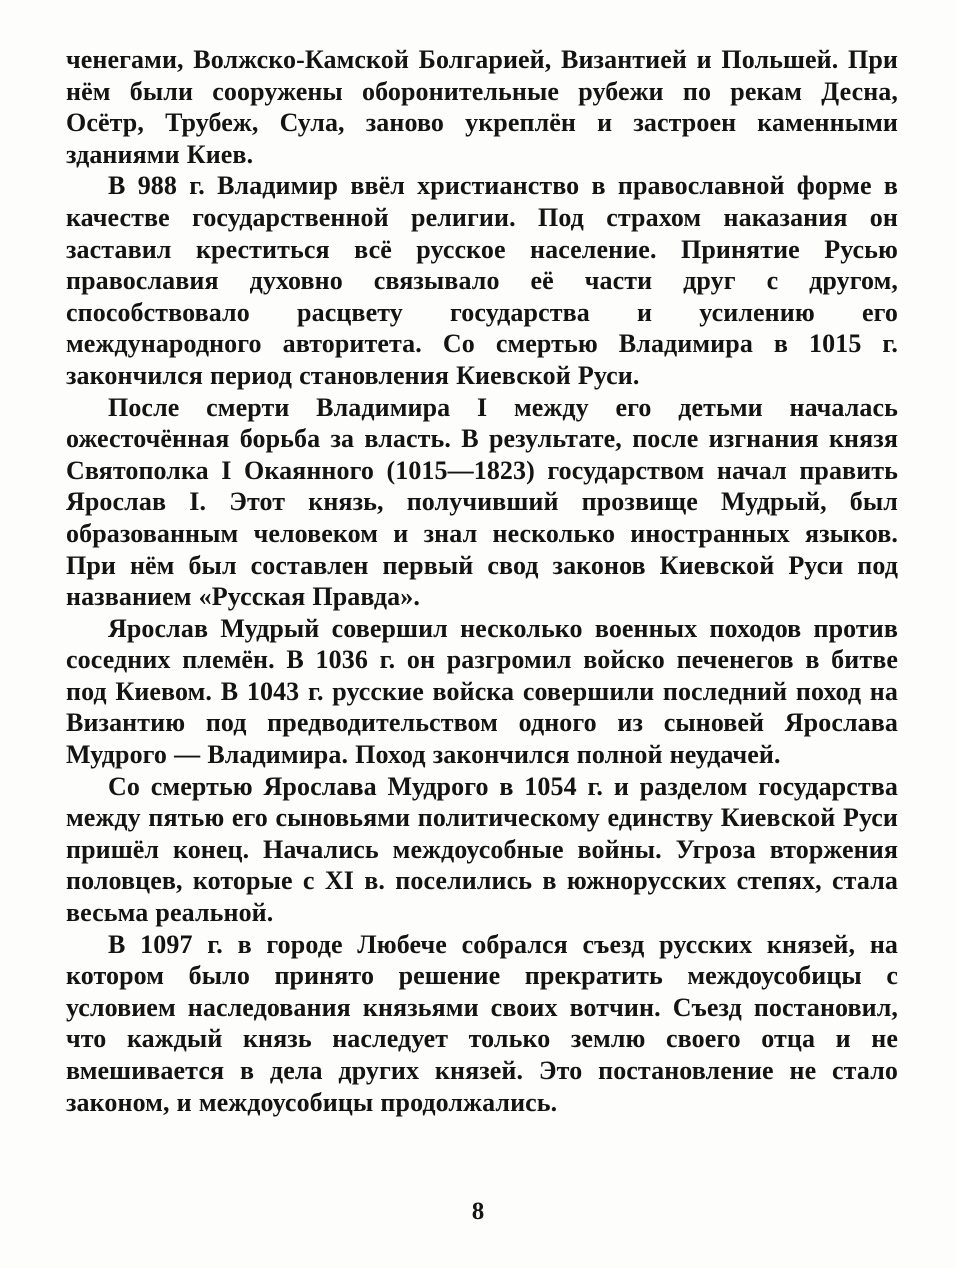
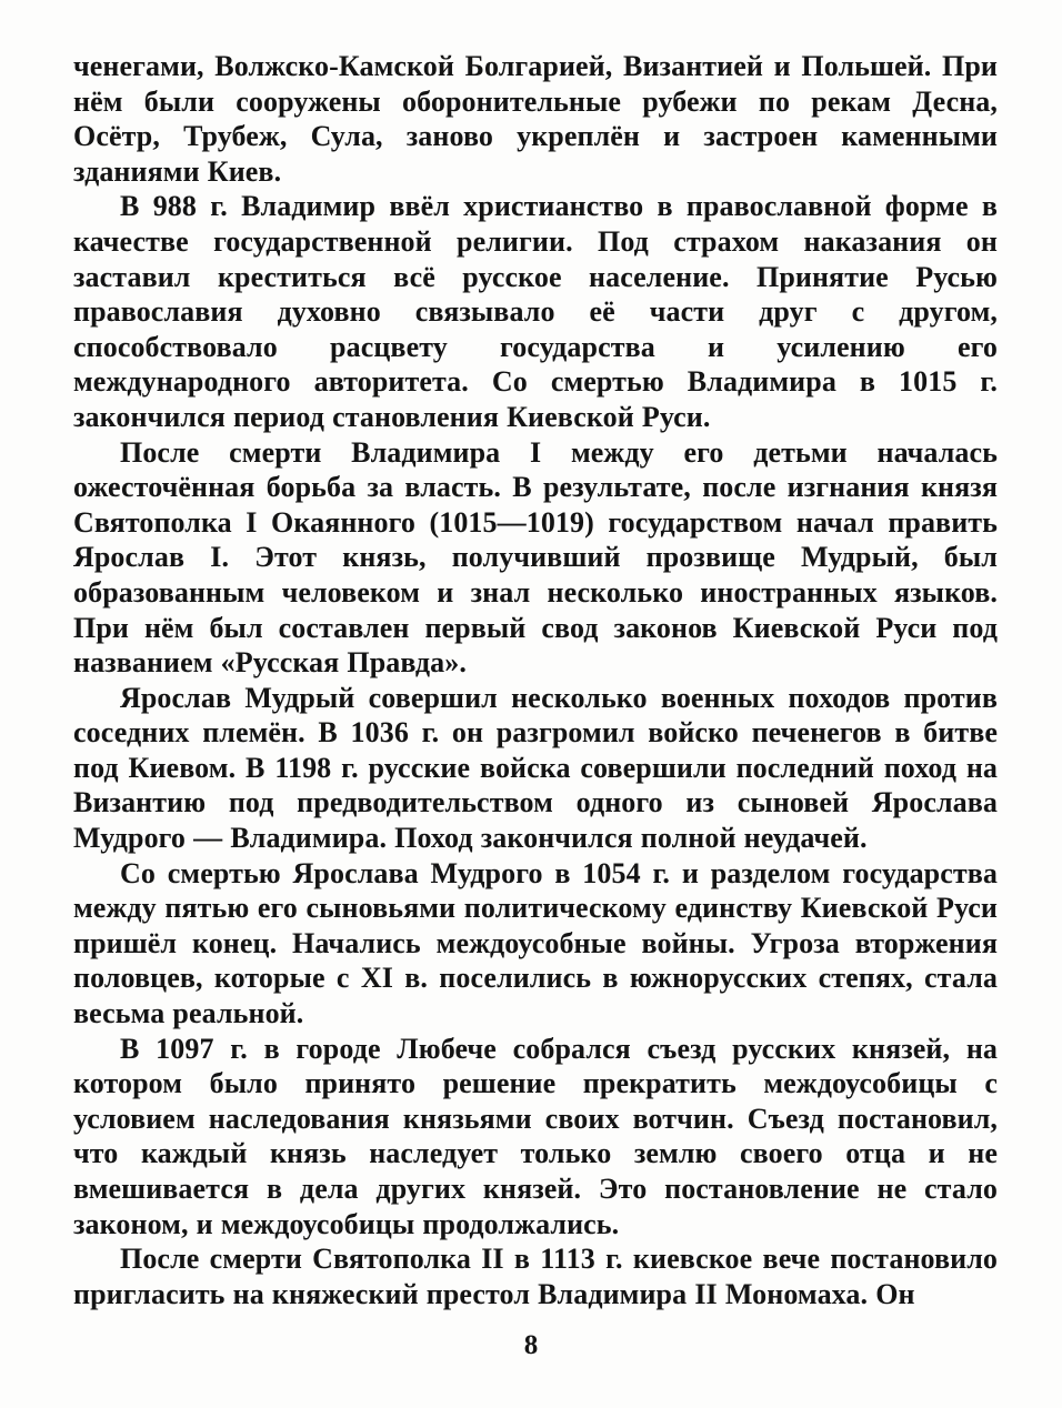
  ченегами, Волжско-Камской Болгарией, Византией и Польшей. При нём были сооружены оборонительные рубежи по рекам Десна, Осётр, Трубеж, Сула, заново укреплён и застроен каменными зданиями Киев.
  В 988 г. Владимир ввёл христианство в православной форме в качестве государственной религии. Под страхом наказания он заставил креститься всё русское население. Принятие Русью православия духовно связывало её части друг с другом, способствовало расцвету государства и усилению его международного авторитета. Со смертью Владимира в 1015 г. закончился период становления Киевской Руси.
- После смерти Владимира I между его детьми началась ожесточённая борьба за власть. В результате, после изгнания князя Святополка I Окаянного (1015—1823) государством начал править Ярослав I. Этот князь, получивший прозвище Мудрый, был образованным человеком и знал несколько иностранных языков. При нём был составлен первый свод законов Киевской Руси под названием «Русская Правда».
+ После смерти Владимира I между его детьми началась ожесточённая борьба за власть. В результате, после изгнания князя Святополка I Окаянного (1015—1019) государством начал править Ярослав I. Этот князь, получивший прозвище Мудрый, был образованным человеком и знал несколько иностранных языков. При нём был составлен первый свод законов Киевской Руси под названием «Русская Правда».
- Ярослав Мудрый совершил несколько военных походов против соседних племён. В 1036 г. он разгромил войско печенегов в битве под Киевом. В 1043 г. русские войска совершили последний поход на Византию под предводительством одного из сыновей Ярослава Мудрого — Владимира. Поход закончился полной неудачей.
+ Ярослав Мудрый совершил несколько военных походов против соседних племён. В 1036 г. он разгромил войско печенегов в битве под Киевом. В 1198 г. русские войска совершили последний поход на Византию под предводительством одного из сыновей Ярослава Мудрого — Владимира. Поход закончился полной неудачей.
  Со смертью Ярослава Мудрого в 1054 г. и разделом государства между пятью его сыновьями политическому единству Киевской Руси пришёл конец. Начались междоусобные войны. Угроза вторжения половцев, которые с XI в. поселились в южнорусских степях, стала весьма реальной.
  В 1097 г. в городе Любече собрался съезд русских князей, на котором было принято решение прекратить междоусобицы с условием наследования князьями своих вотчин. Съезд постановил, что каждый князь наследует только землю своего отца и не вмешивается в дела других князей. Это постановление не стало законом, и междоусобицы продолжались.
+ После смерти Святополка II в 1113 г. киевское вече постановило пригласить на княжеский престол Владимира II Мономаха. Он
  8
